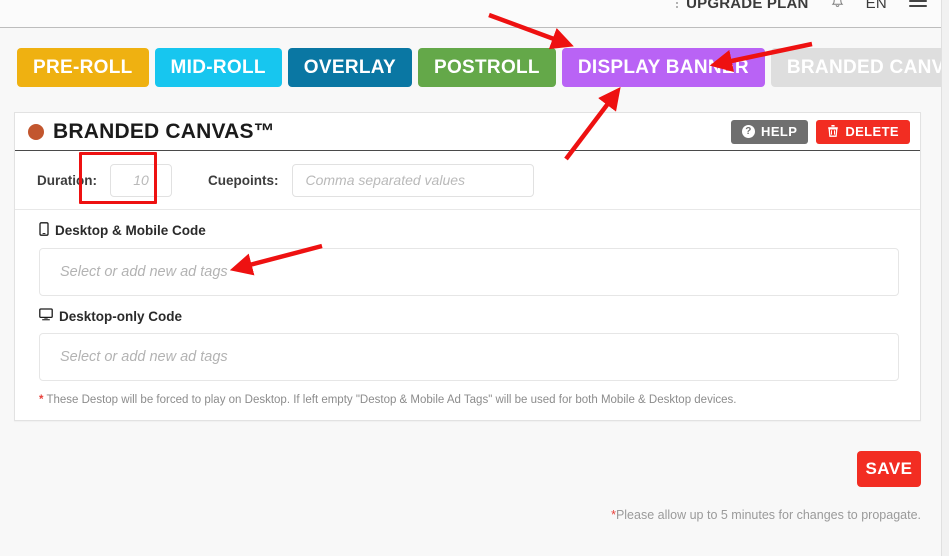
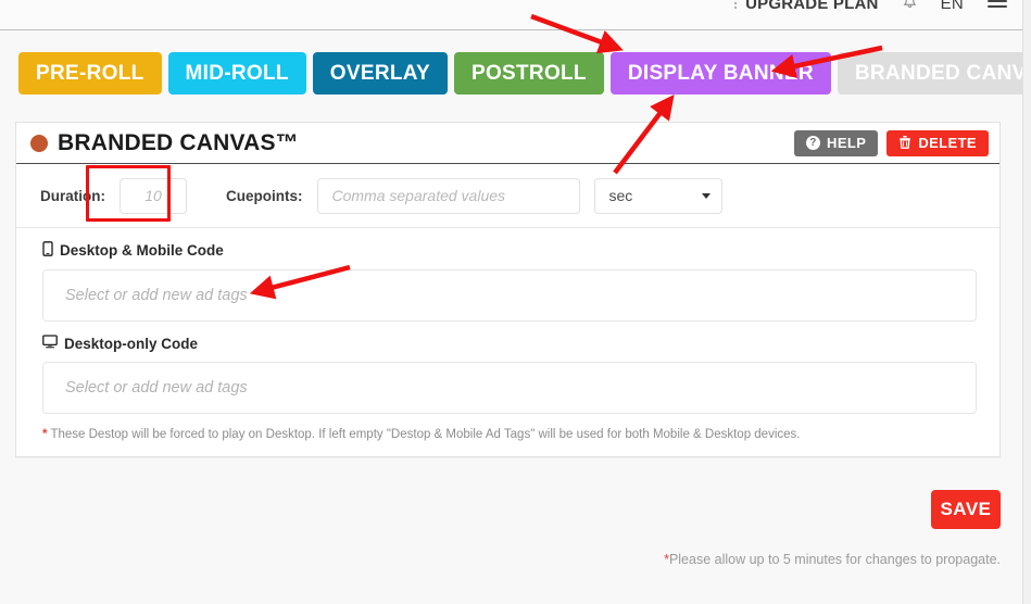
  UPGRADE PLAN
  EN
  PRE-ROLL
  MID-ROLL
  OVERLAY
  POSTROLL
  DISPLAY BANNER
  BRANDED CANV
  BRANDED CANVAS™
  ?
  HELP
  DELETE
  Duration:
  10
  Cuepoints:
  Comma separated values
+ sec
  Desktop & Mobile Code
  Select or add new ad tags
  Desktop-only Code
  Select or add new ad tags
  * These Destop will be forced to play on Desktop. If left empty "Destop & Mobile Ad Tags" will be used for both Mobile & Desktop devices.
  SAVE
  *Please allow up to 5 minutes for changes to propagate.
